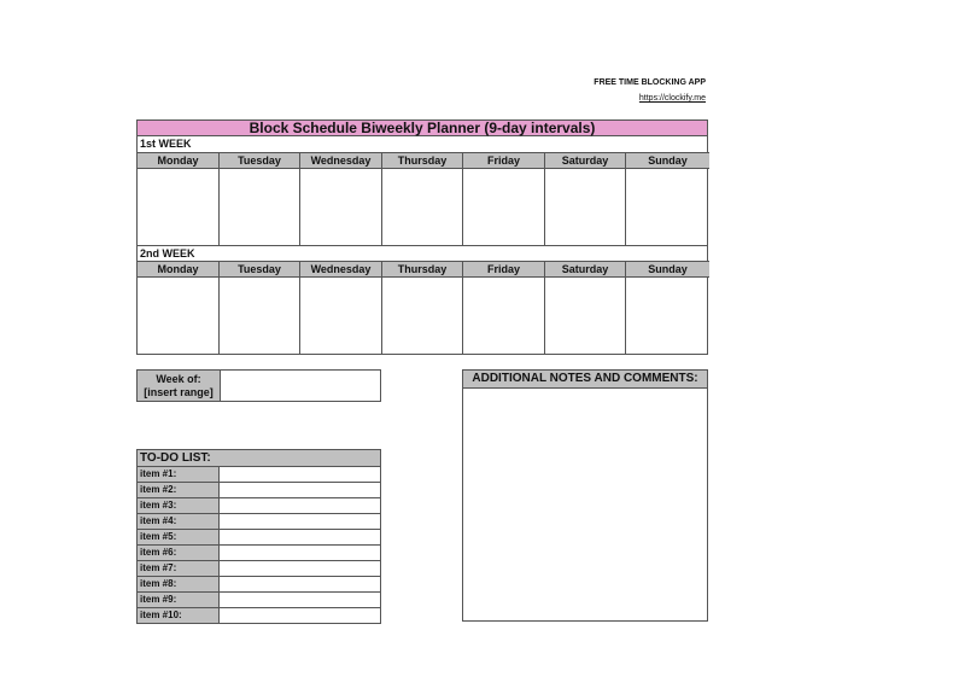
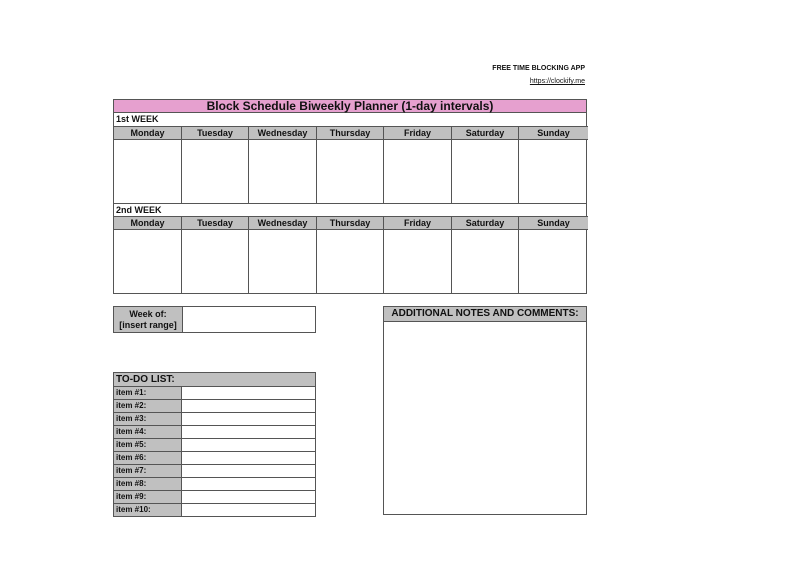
- Block Schedule Biweekly Planner (9-day intervals)
+ Block Schedule Biweekly Planner (1-day intervals)
  1st WEEK
  Monday
  Tuesday
  Wednesday
  Thursday
  Friday
  Saturday
  Sunday
  2nd WEEK
  Monday
  Tuesday
  Wednesday
  Thursday
  Friday
  Saturday
  Sunday
  Week of:
  [insert range]
  ADDITIONAL NOTES AND COMMENTS:
  TO-DO LIST:
  item #1:
  item #2:
  item #3:
  item #4:
  item #5:
  item #6:
  item #7:
  item #8:
  item #9:
  item #10:
